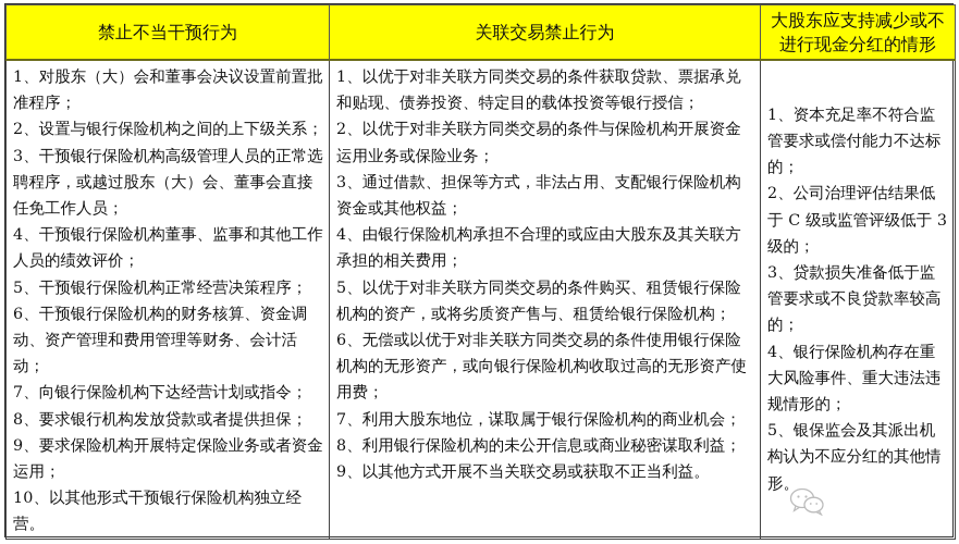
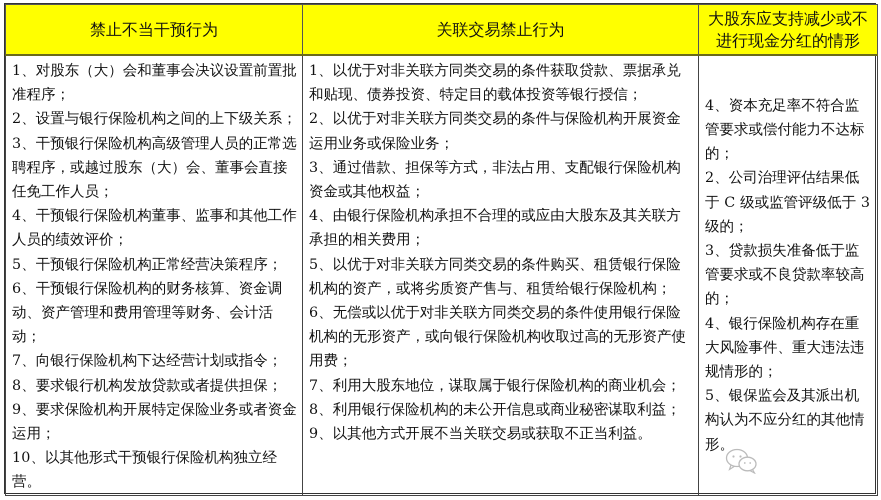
  禁止不当干预行为	关联交易禁止行为	大股东应支持减少或不进行现金分红的情形
- 1、对股东（大）会和董事会决议设置前置批准程序； 2、设置与银行保险机构之间的上下级关系； 3、干预银行保险机构高级管理人员的正常选聘程序，或越过股东（大）会、董事会直接任免工作人员； 4、干预银行保险机构董事、监事和其他工作人员的绩效评价； 5、干预银行保险机构正常经营决策程序； 6、干预银行保险机构的财务核算、资金调动、资产管理和费用管理等财务、会计活动； 7、向银行保险机构下达经营计划或指令； 8、要求银行机构发放贷款或者提供担保； 9、要求保险机构开展特定保险业务或者资金运用； 10、以其他形式干预银行保险机构独立经营。	1、以优于对非关联方同类交易的条件获取贷款、票据承兑和贴现、债券投资、特定目的载体投资等银行授信； 2、以优于对非关联方同类交易的条件与保险机构开展资金运用业务或保险业务； 3、通过借款、担保等方式，非法占用、支配银行保险机构资金或其他权益； 4、由银行保险机构承担不合理的或应由大股东及其关联方承担的相关费用； 5、以优于对非关联方同类交易的条件购买、租赁银行保险机构的资产，或将劣质资产售与、租赁给银行保险机构； 6、无偿或以优于对非关联方同类交易的条件使用银行保险机构的无形资产，或向银行保险机构收取过高的无形资产使用费； 7、利用大股东地位，谋取属于银行保险机构的商业机会； 8、利用银行保险机构的未公开信息或商业秘密谋取利益； 9、以其他方式开展不当关联交易或获取不正当利益。	1、资本充足率不符合监管要求或偿付能力不达标的； 2、公司治理评估结果低于 C 级或监管评级低于 3 级的； 3、贷款损失准备低于监管要求或不良贷款率较高的； 4、银行保险机构存在重大风险事件、重大违法违规情形的； 5、银保监会及其派出机构认为不应分红的其他情形。
+ 1、对股东（大）会和董事会决议设置前置批准程序； 2、设置与银行保险机构之间的上下级关系； 3、干预银行保险机构高级管理人员的正常选聘程序，或越过股东（大）会、董事会直接任免工作人员； 4、干预银行保险机构董事、监事和其他工作人员的绩效评价； 5、干预银行保险机构正常经营决策程序； 6、干预银行保险机构的财务核算、资金调动、资产管理和费用管理等财务、会计活动； 7、向银行保险机构下达经营计划或指令； 8、要求银行机构发放贷款或者提供担保； 9、要求保险机构开展特定保险业务或者资金运用； 10、以其他形式干预银行保险机构独立经营。	1、以优于对非关联方同类交易的条件获取贷款、票据承兑和贴现、债券投资、特定目的载体投资等银行授信； 2、以优于对非关联方同类交易的条件与保险机构开展资金运用业务或保险业务； 3、通过借款、担保等方式，非法占用、支配银行保险机构资金或其他权益； 4、由银行保险机构承担不合理的或应由大股东及其关联方承担的相关费用； 5、以优于对非关联方同类交易的条件购买、租赁银行保险机构的资产，或将劣质资产售与、租赁给银行保险机构； 6、无偿或以优于对非关联方同类交易的条件使用银行保险机构的无形资产，或向银行保险机构收取过高的无形资产使用费； 7、利用大股东地位，谋取属于银行保险机构的商业机会； 8、利用银行保险机构的未公开信息或商业秘密谋取利益； 9、以其他方式开展不当关联交易或获取不正当利益。	4、资本充足率不符合监管要求或偿付能力不达标的； 2、公司治理评估结果低于 C 级或监管评级低于 3 级的； 3、贷款损失准备低于监管要求或不良贷款率较高的； 4、银行保险机构存在重大风险事件、重大违法违规情形的； 5、银保监会及其派出机构认为不应分红的其他情形。
